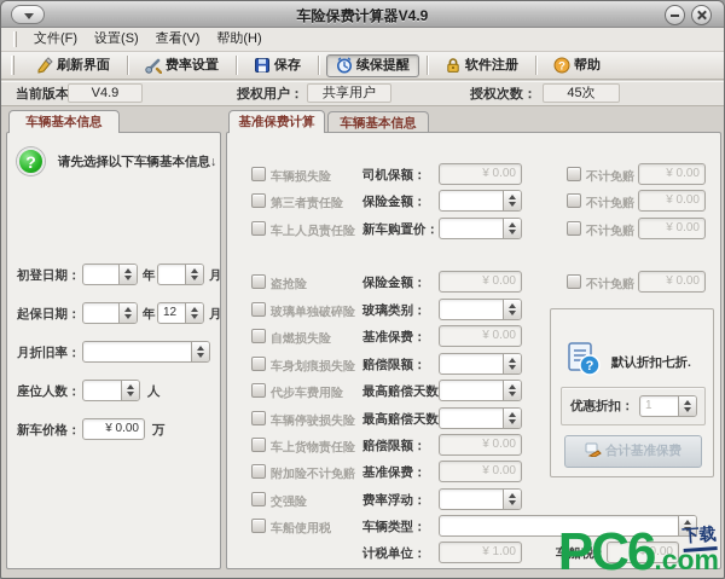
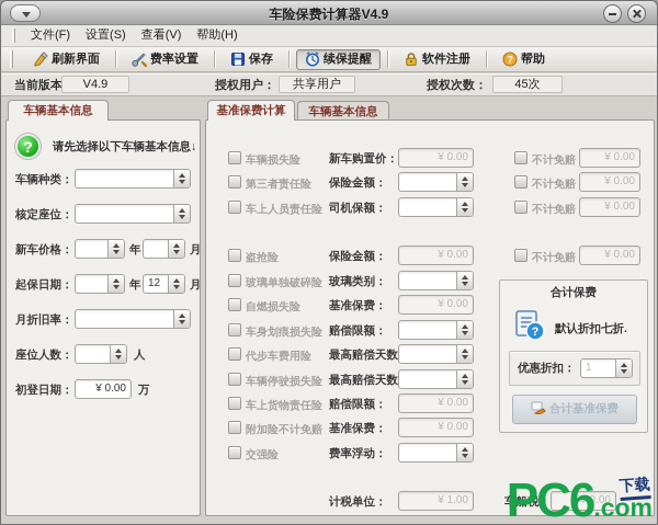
  车险保费计算器V4.9
  文件(F)
  设置(S)
  查看(V)
  帮助(H)
  刷新界面
  费率设置
  保存
  续保提醒
  软件注册
  ?
  帮助
  当前版本
  V4.9
  授权用户：
  共享用户
  授权次数：
  45次
  车辆基本信息
  基准保费计算
  车辆基本信息
  请先选择以下车辆基本信息↓
+ 车辆种类：
+ 核定座位：
- 初登日期：
+ 新车价格：
  年
  月
  起保日期：
  年
  12
  月
  月折旧率：
  座位人数：
  人
- 新车价格：
+ 初登日期：
  ¥ 0.00
  万
+ 合计保费
  ?
  默认折扣七折.
  优惠折扣：
  1
  合计基准保费
  车辆损失险
- 司机保额：
+ 新车购置价：
  ¥ 0.00
  不计免赔
  ¥ 0.00
  第三者责任险
  保险金额：
  不计免赔
  ¥ 0.00
  车上人员责任险
- 新车购置价：
+ 司机保额：
  不计免赔
  ¥ 0.00
  盗抢险
  保险金额：
  ¥ 0.00
  不计免赔
  ¥ 0.00
  玻璃单独破碎险
  玻璃类别：
  自燃损失险
  基准保费：
  ¥ 0.00
  车身划痕损失险
  赔偿限额：
  代步车费用险
  最高赔偿天数
  车辆停驶损失险
  最高赔偿天数
  车上货物责任险
  赔偿限额：
  ¥ 0.00
  附加险不计免赔
  基准保费：
  ¥ 0.00
  交强险
  费率浮动：
- 车船使用税
- 车辆类型：
  计税单位：
  ¥ 1.00
  车船税：
  ¥ 0.00
  PC6.com
